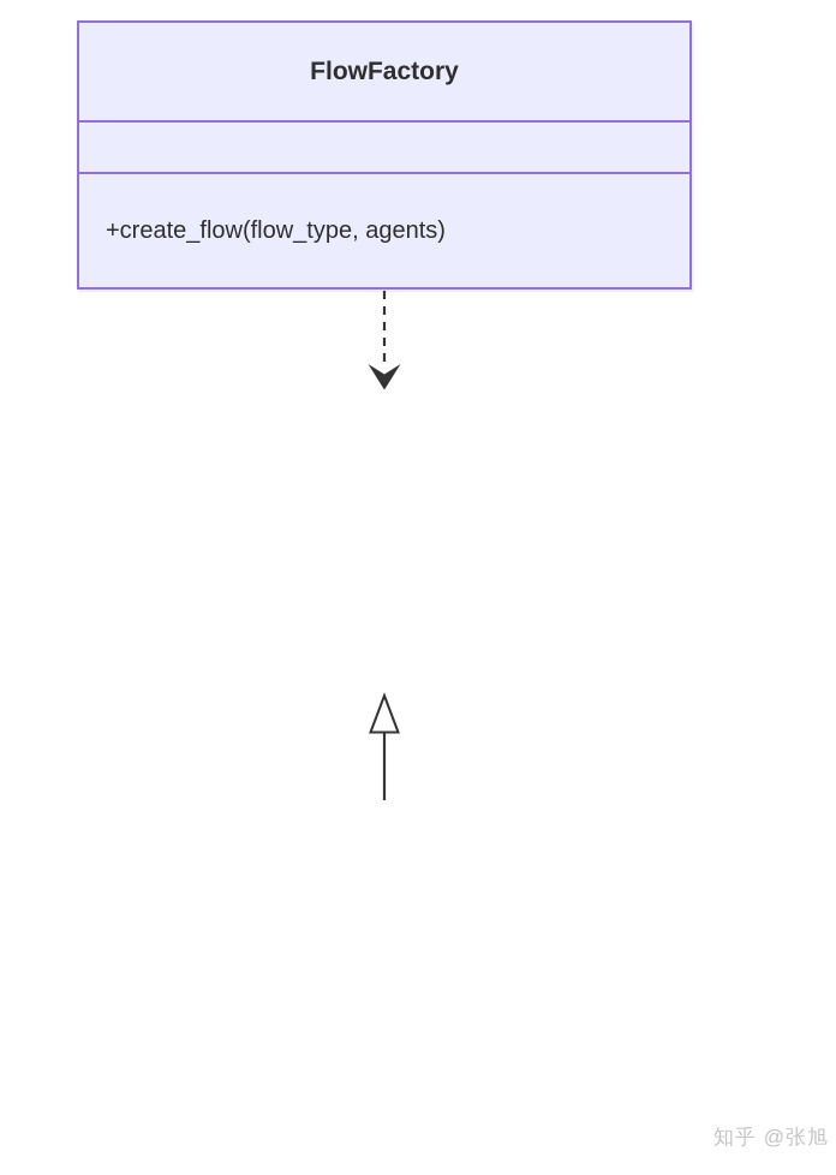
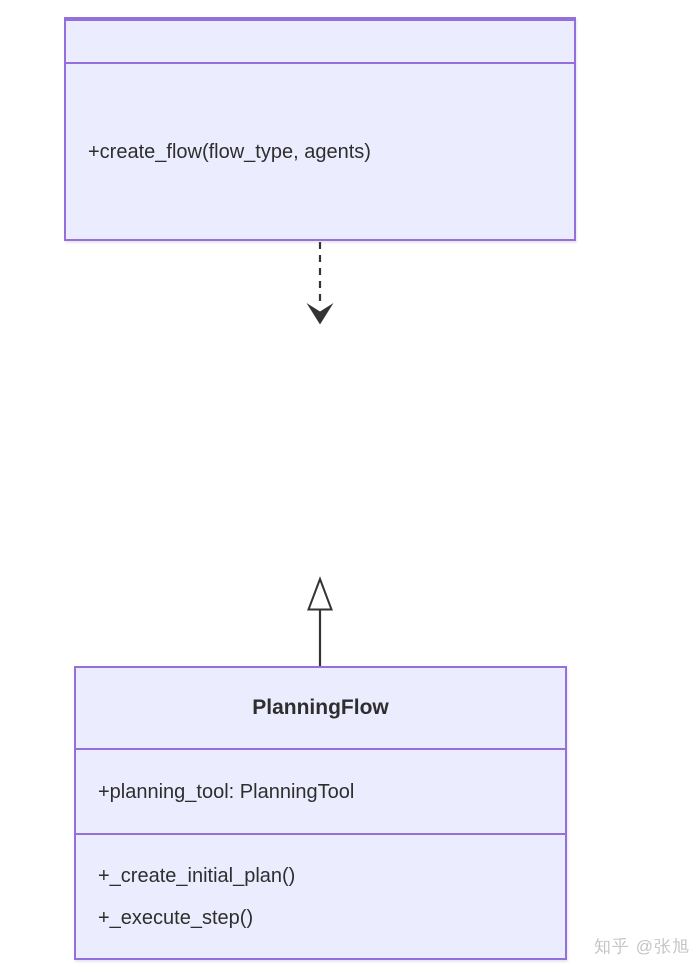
- FlowFactory
  +create_flow(flow_type, agents)
+ PlanningFlow
+ +planning_tool: PlanningTool
+ +_create_initial_plan()
+ +_execute_step()
  知乎 @张旭
